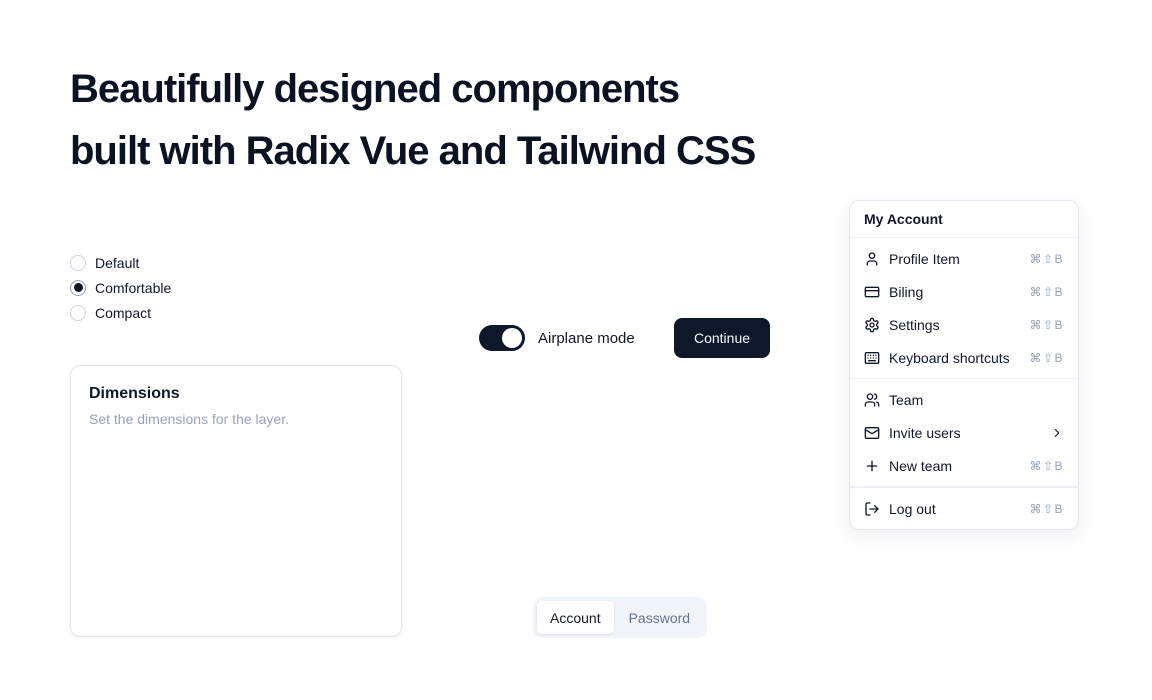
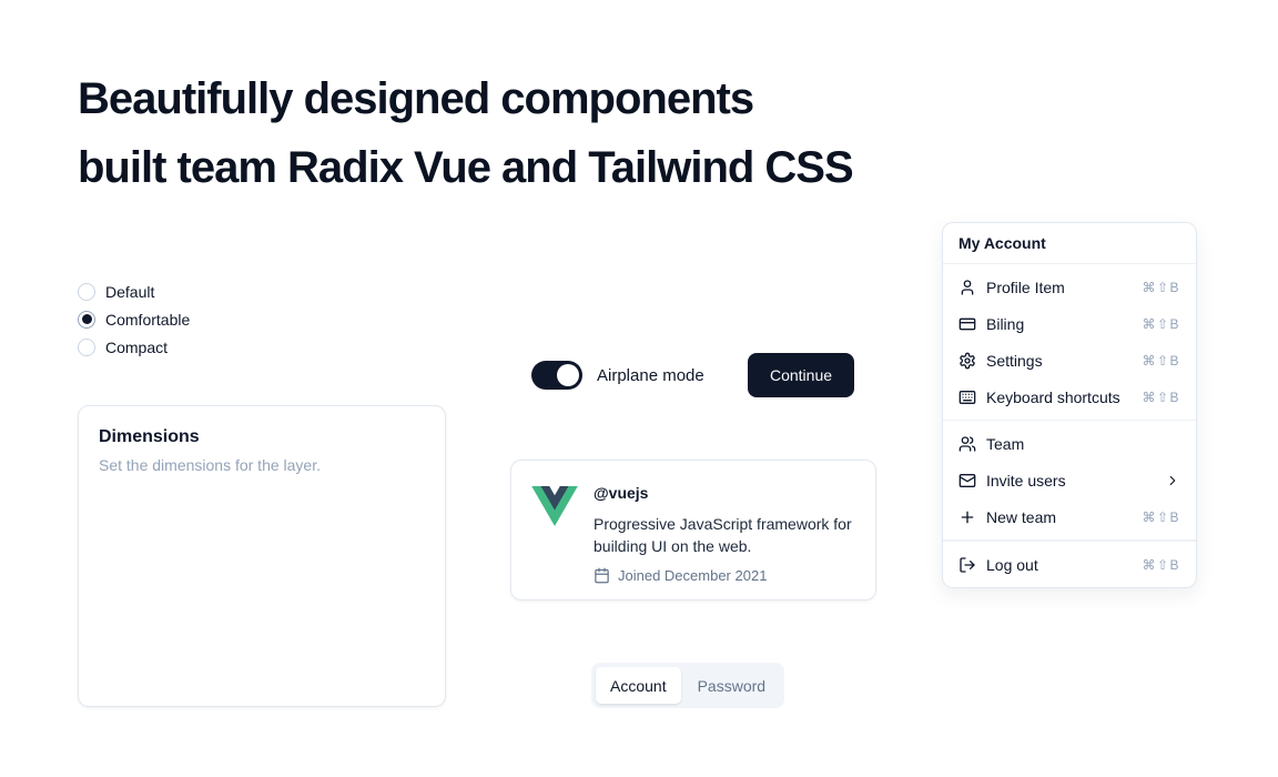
  Beautifully designed components
- built with Radix Vue and Tailwind CSS
+ built team Radix Vue and Tailwind CSS
  Default
  Comfortable
  Compact
  Dimensions
  Set the dimensions for the layer.
  Airplane mode
  Continue
+ @vuejs
+ Progressive JavaScript framework for building UI on the web.
+ Joined December 2021
  Account
  Password
  My Account
  Profile Item
  ⌘⇧B
  Biling
  ⌘⇧B
  Settings
  ⌘⇧B
  Keyboard shortcuts
  ⌘⇧B
  Team
  Invite users
  New team
  ⌘⇧B
  Log out
  ⌘⇧B
